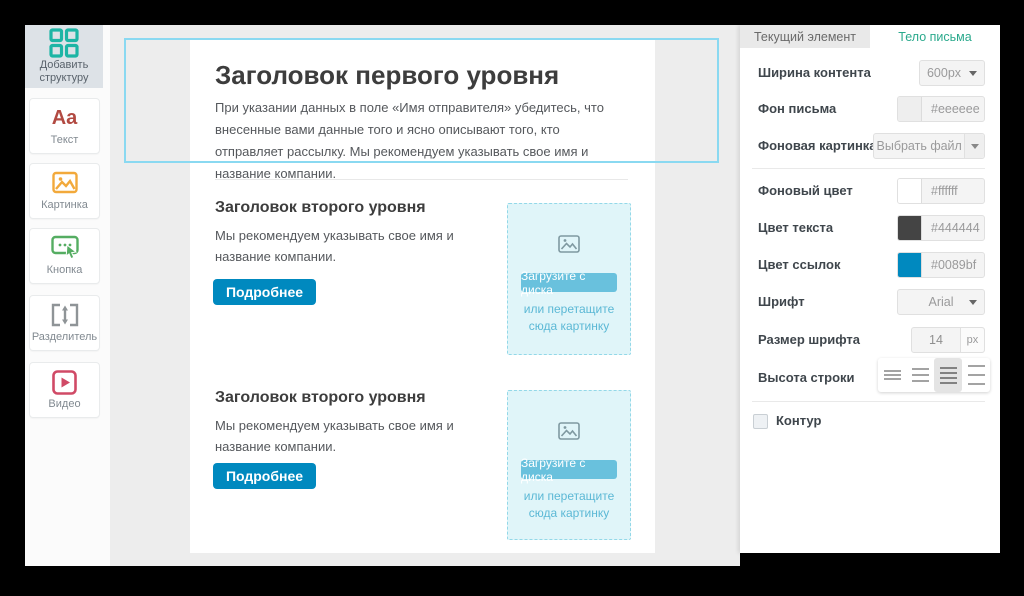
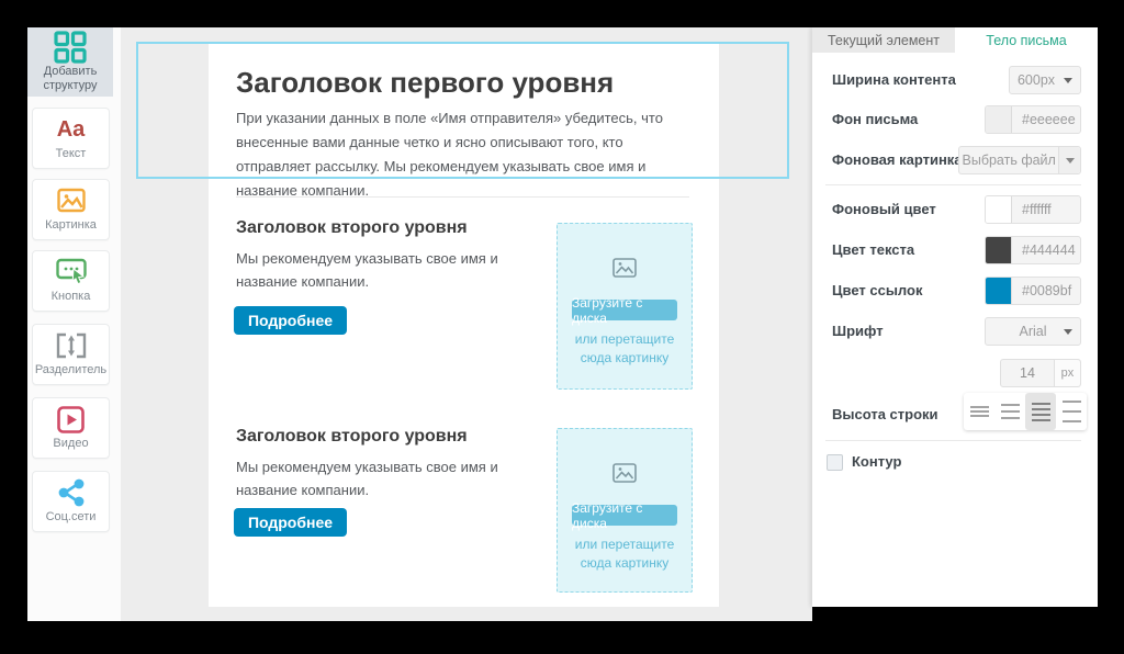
  Добавить структуру
  Aa
  Текст
  Картинка
  Кнопка
  Разделитель
  Видео
+ Соц.сети
  Заголовок первого уровня
- При указании данных в поле «Имя отправителя» убедитесь, что внесенные вами данные того и ясно описывают того, кто отправляет рассылку. Мы рекомендуем указывать свое имя и название компании.
+ При указании данных в поле «Имя отправителя» убедитесь, что внесенные вами данные четко и ясно описывают того, кто отправляет рассылку. Мы рекомендуем указывать свое имя и название компании.
  Заголовок второго уровня
  Мы рекомендуем указывать свое имя и название компании.
  Подробнее
  Загрузите с диска
  или перетащите сюда картинку
  Заголовок второго уровня
  Мы рекомендуем указывать свое имя и название компании.
  Подробнее
  Загрузите с диска
  или перетащите сюда картинку
  Текущий элемент
  Тело письма
  Ширина контента
  600px
  Фон письма
  #eeeeee
  Фоновая картинк
  Выбрать файл
  Фоновый цвет
  #ffffff
  Цвет текста
  #444444
  Цвет ссылок
  #0089bf
  Шрифт
  Arial
- Размер шрифта
  14
  px
  Высота строки
  Контур
